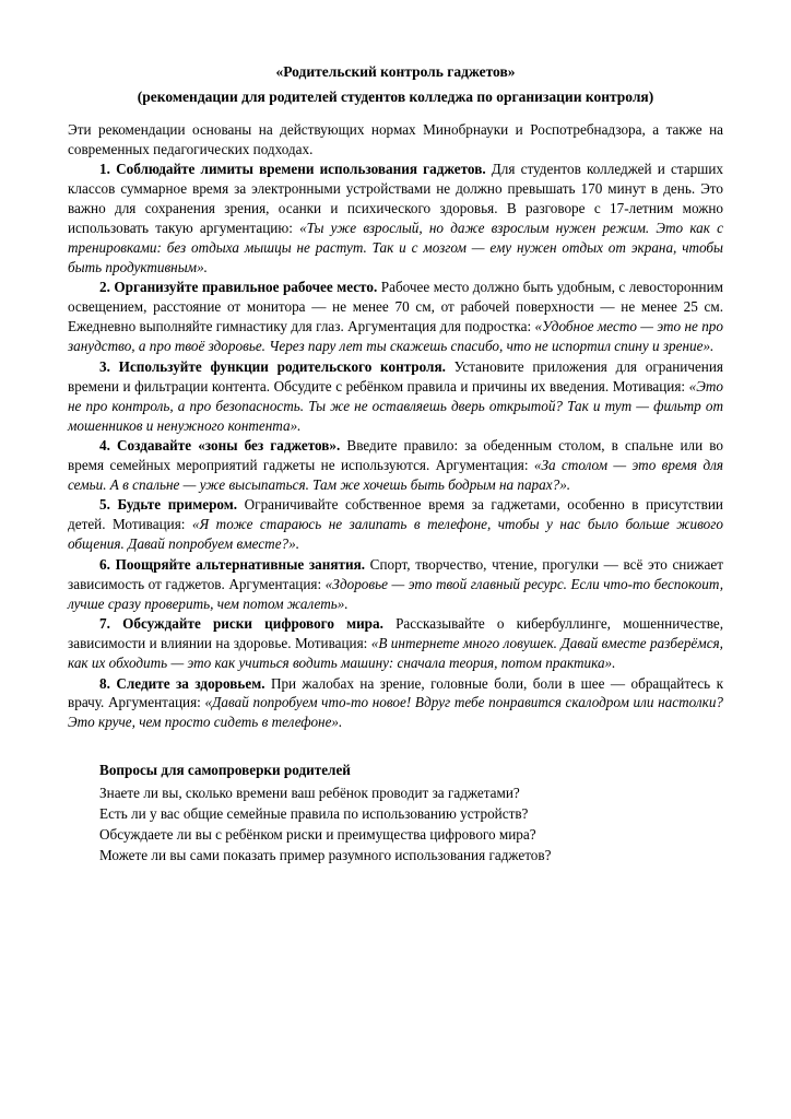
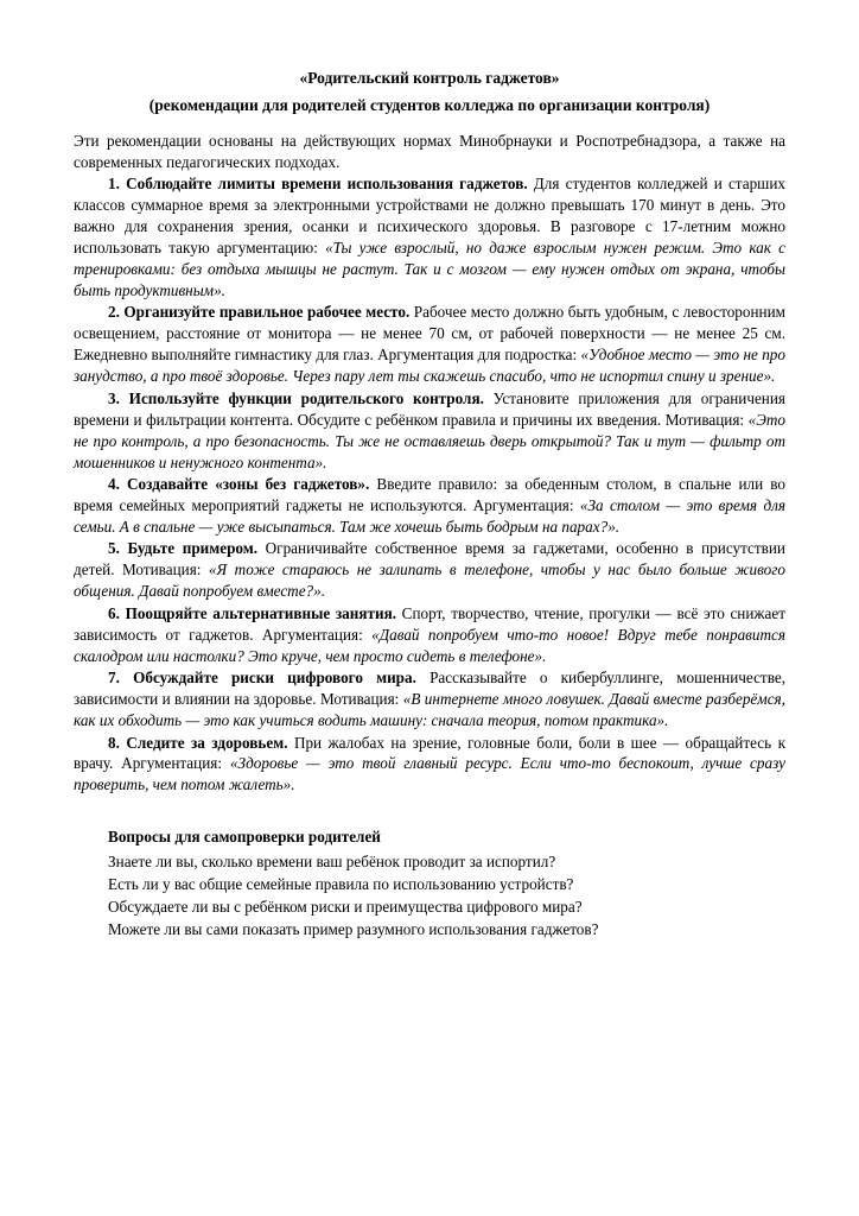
  «Родительский контроль гаджетов»
  (рекомендации для родителей студентов колледжа по организации контроля)
  Эти рекомендации основаны на действующих нормах Минобрнауки и Роспотребнадзора, а также на современных педагогических подходах.
  1. Соблюдайте лимиты времени использования гаджетов. Для студентов колледжей и старших классов суммарное время за электронными устройствами не должно превышать 170 минут в день. Это важно для сохранения зрения, осанки и психического здоровья. В разговоре с 17-летним можно использовать такую аргументацию: «Ты уже взрослый, но даже взрослым нужен режим. Это как с тренировками: без отдыха мышцы не растут. Так и с мозгом — ему нужен отдых от экрана, чтобы быть продуктивным».
  2. Организуйте правильное рабочее место. Рабочее место должно быть удобным, с левосторонним освещением, расстояние от монитора — не менее 70 см, от рабочей поверхности — не менее 25 см. Ежедневно выполняйте гимнастику для глаз. Аргументация для подростка: «Удобное место — это не про занудство, а про твоё здоровье. Через пару лет ты скажешь спасибо, что не испортил спину и зрение».
  3. Используйте функции родительского контроля. Установите приложения для ограничения времени и фильтрации контента. Обсудите с ребёнком правила и причины их введения. Мотивация: «Это не про контроль, а про безопасность. Ты же не оставляешь дверь открытой? Так и тут — фильтр от мошенников и ненужного контента».
  4. Создавайте «зоны без гаджетов». Введите правило: за обеденным столом, в спальне или во время семейных мероприятий гаджеты не используются. Аргументация: «За столом — это время для семьи. А в спальне — уже высыпаться. Там же хочешь быть бодрым на парах?».
  5. Будьте примером. Ограничивайте собственное время за гаджетами, особенно в присутствии детей. Мотивация: «Я тоже стараюсь не залипать в телефоне, чтобы у нас было больше живого общения. Давай попробуем вместе?».
- 6. Поощряйте альтернативные занятия. Спорт, творчество, чтение, прогулки — всё это снижает зависимость от гаджетов. Аргументация: «Здоровье — это твой главный ресурс. Если что-то беспокоит, лучше сразу проверить, чем потом жалеть».
+ 6. Поощряйте альтернативные занятия. Спорт, творчество, чтение, прогулки — всё это снижает зависимость от гаджетов. Аргументация: «Давай попробуем что-то новое! Вдруг тебе понравится скалодром или настолки? Это круче, чем просто сидеть в телефоне».
  7. Обсуждайте риски цифрового мира. Рассказывайте о кибербуллинге, мошенничестве, зависимости и влиянии на здоровье. Мотивация: «В интернете много ловушек. Давай вместе разберёмся, как их обходить — это как учиться водить машину: сначала теория, потом практика».
- 8. Следите за здоровьем. При жалобах на зрение, головные боли, боли в шее — обращайтесь к врачу. Аргументация: «Давай попробуем что-то новое! Вдруг тебе понравится скалодром или настолки? Это круче, чем просто сидеть в телефоне».
+ 8. Следите за здоровьем. При жалобах на зрение, головные боли, боли в шее — обращайтесь к врачу. Аргументация: «Здоровье — это твой главный ресурс. Если что-то беспокоит, лучше сразу проверить, чем потом жалеть».
  Вопросы для самопроверки родителей
- Знаете ли вы, сколько времени ваш ребёнок проводит за гаджетами?
+ Знаете ли вы, сколько времени ваш ребёнок проводит за испортил?
  Есть ли у вас общие семейные правила по использованию устройств?
  Обсуждаете ли вы с ребёнком риски и преимущества цифрового мира?
  Можете ли вы сами показать пример разумного использования гаджетов?
